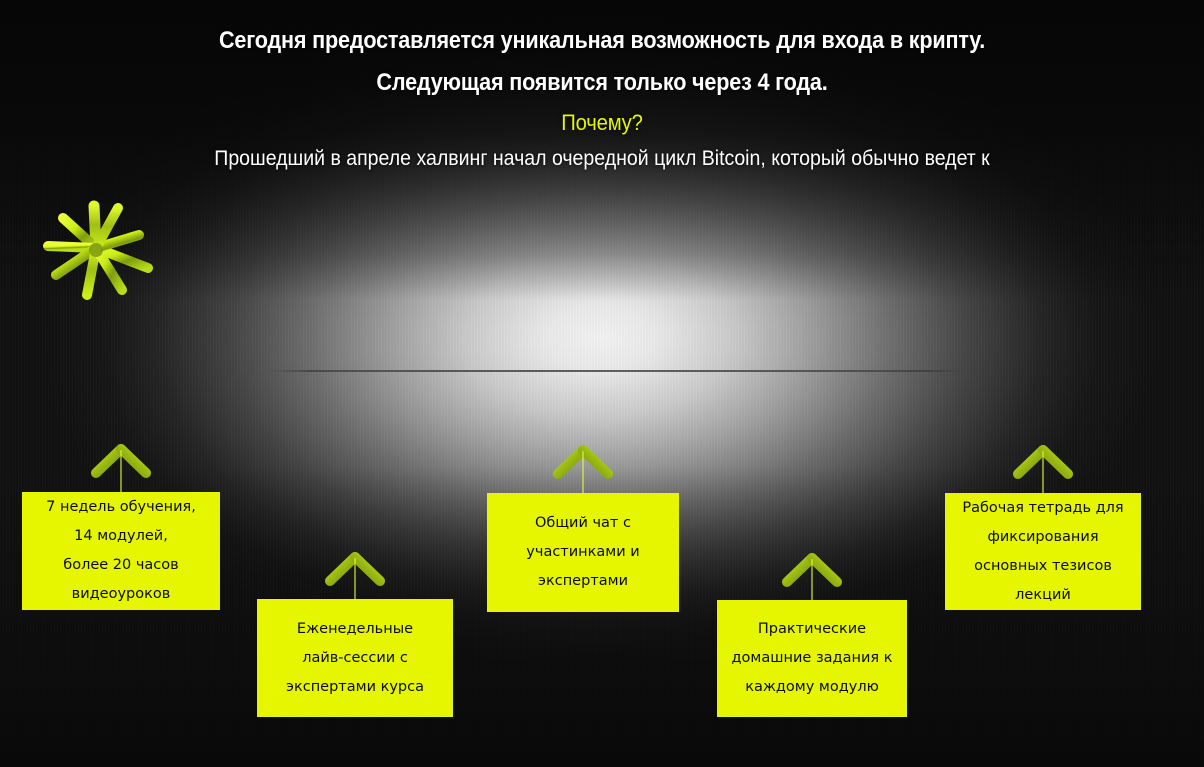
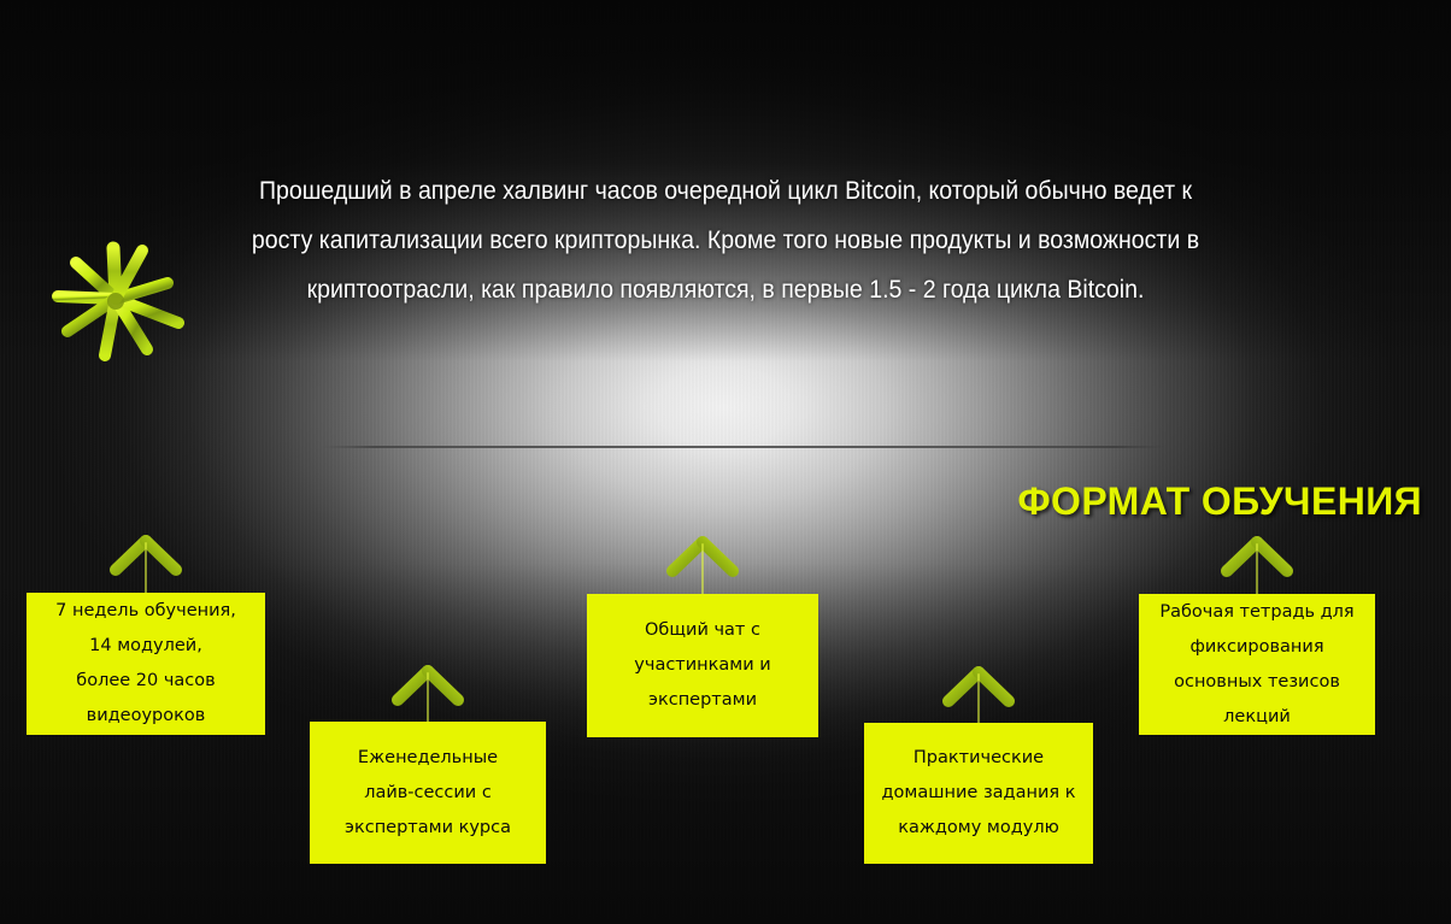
- Сегодня предоставляется уникальная возможность для входа в крипту.
- Следующая появится только через 4 года.
- Почему?
- Прошедший в апреле халвинг начал очередной цикл Bitcoin, который обычно ведет к
+ Прошедший в апреле халвинг часов очередной цикл Bitcoin, который обычно ведет к
+ росту капитализации всего крипторынка. Кроме того новые продукты и возможности в
+ криптоотрасли, как правило появляются, в первые 1.5 - 2 года цикла Bitcoin.
+ ФОРМАТ ОБУЧЕНИЯ
  7 недель обучения,
  14 модулей,
  более 20 часов
  видеоуроков
  Еженедельные
  лайв-сессии с
  экспертами курса
  Общий чат с
  участинками и
  экспертами
  Практические
  домашние задания к
  каждому модулю
  Рабочая тетрадь для
  фиксирования
  основных тезисов
  лекций
